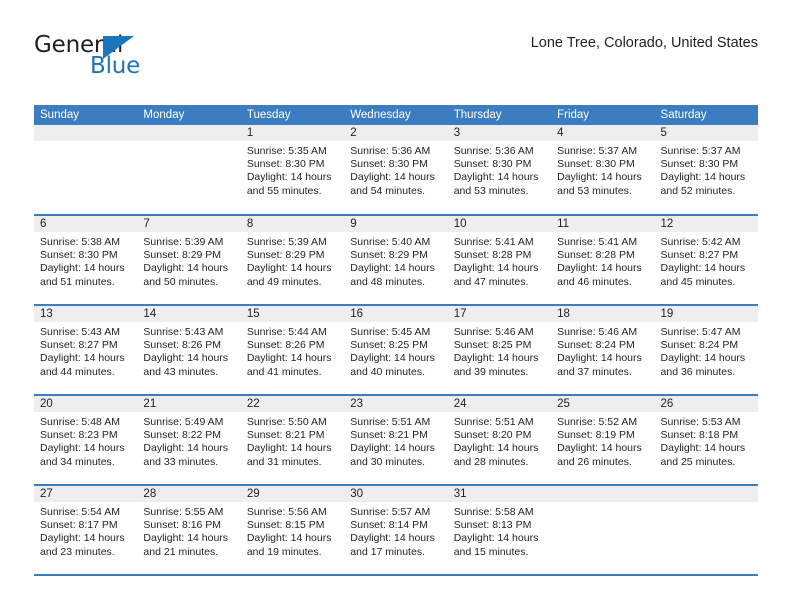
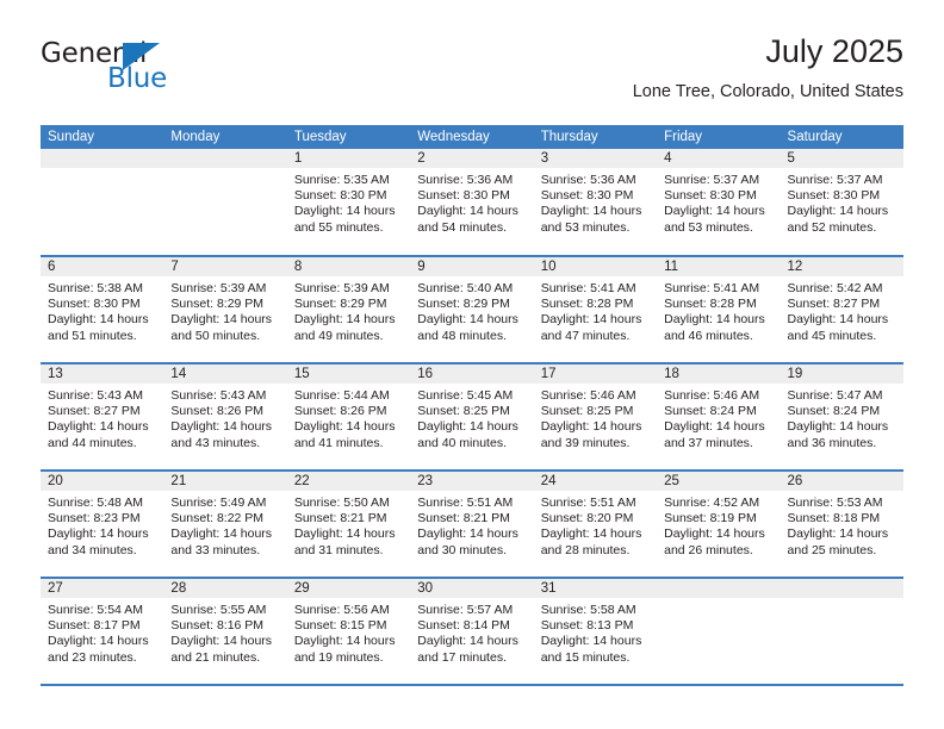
  General
  Blue
+ July 2025
  Lone Tree, Colorado, United States
  Sunday	Monday	Tuesday	Wednesday	Thursday	Friday	Saturday
  		1Sunrise: 5:35 AMSunset: 8:30 PMDaylight: 14 hoursand 55 minutes.	2Sunrise: 5:36 AMSunset: 8:30 PMDaylight: 14 hoursand 54 minutes.	3Sunrise: 5:36 AMSunset: 8:30 PMDaylight: 14 hoursand 53 minutes.	4Sunrise: 5:37 AMSunset: 8:30 PMDaylight: 14 hoursand 53 minutes.	5Sunrise: 5:37 AMSunset: 8:30 PMDaylight: 14 hoursand 52 minutes.
  6Sunrise: 5:38 AMSunset: 8:30 PMDaylight: 14 hoursand 51 minutes.	7Sunrise: 5:39 AMSunset: 8:29 PMDaylight: 14 hoursand 50 minutes.	8Sunrise: 5:39 AMSunset: 8:29 PMDaylight: 14 hoursand 49 minutes.	9Sunrise: 5:40 AMSunset: 8:29 PMDaylight: 14 hoursand 48 minutes.	10Sunrise: 5:41 AMSunset: 8:28 PMDaylight: 14 hoursand 47 minutes.	11Sunrise: 5:41 AMSunset: 8:28 PMDaylight: 14 hoursand 46 minutes.	12Sunrise: 5:42 AMSunset: 8:27 PMDaylight: 14 hoursand 45 minutes.
  13Sunrise: 5:43 AMSunset: 8:27 PMDaylight: 14 hoursand 44 minutes.	14Sunrise: 5:43 AMSunset: 8:26 PMDaylight: 14 hoursand 43 minutes.	15Sunrise: 5:44 AMSunset: 8:26 PMDaylight: 14 hoursand 41 minutes.	16Sunrise: 5:45 AMSunset: 8:25 PMDaylight: 14 hoursand 40 minutes.	17Sunrise: 5:46 AMSunset: 8:25 PMDaylight: 14 hoursand 39 minutes.	18Sunrise: 5:46 AMSunset: 8:24 PMDaylight: 14 hoursand 37 minutes.	19Sunrise: 5:47 AMSunset: 8:24 PMDaylight: 14 hoursand 36 minutes.
- 20Sunrise: 5:48 AMSunset: 8:23 PMDaylight: 14 hoursand 34 minutes.	21Sunrise: 5:49 AMSunset: 8:22 PMDaylight: 14 hoursand 33 minutes.	22Sunrise: 5:50 AMSunset: 8:21 PMDaylight: 14 hoursand 31 minutes.	23Sunrise: 5:51 AMSunset: 8:21 PMDaylight: 14 hoursand 30 minutes.	24Sunrise: 5:51 AMSunset: 8:20 PMDaylight: 14 hoursand 28 minutes.	25Sunrise: 5:52 AMSunset: 8:19 PMDaylight: 14 hoursand 26 minutes.	26Sunrise: 5:53 AMSunset: 8:18 PMDaylight: 14 hoursand 25 minutes.
+ 20Sunrise: 5:48 AMSunset: 8:23 PMDaylight: 14 hoursand 34 minutes.	21Sunrise: 5:49 AMSunset: 8:22 PMDaylight: 14 hoursand 33 minutes.	22Sunrise: 5:50 AMSunset: 8:21 PMDaylight: 14 hoursand 31 minutes.	23Sunrise: 5:51 AMSunset: 8:21 PMDaylight: 14 hoursand 30 minutes.	24Sunrise: 5:51 AMSunset: 8:20 PMDaylight: 14 hoursand 28 minutes.	25Sunrise: 4:52 AMSunset: 8:19 PMDaylight: 14 hoursand 26 minutes.	26Sunrise: 5:53 AMSunset: 8:18 PMDaylight: 14 hoursand 25 minutes.
  27Sunrise: 5:54 AMSunset: 8:17 PMDaylight: 14 hoursand 23 minutes.	28Sunrise: 5:55 AMSunset: 8:16 PMDaylight: 14 hoursand 21 minutes.	29Sunrise: 5:56 AMSunset: 8:15 PMDaylight: 14 hoursand 19 minutes.	30Sunrise: 5:57 AMSunset: 8:14 PMDaylight: 14 hoursand 17 minutes.	31Sunrise: 5:58 AMSunset: 8:13 PMDaylight: 14 hoursand 15 minutes.
